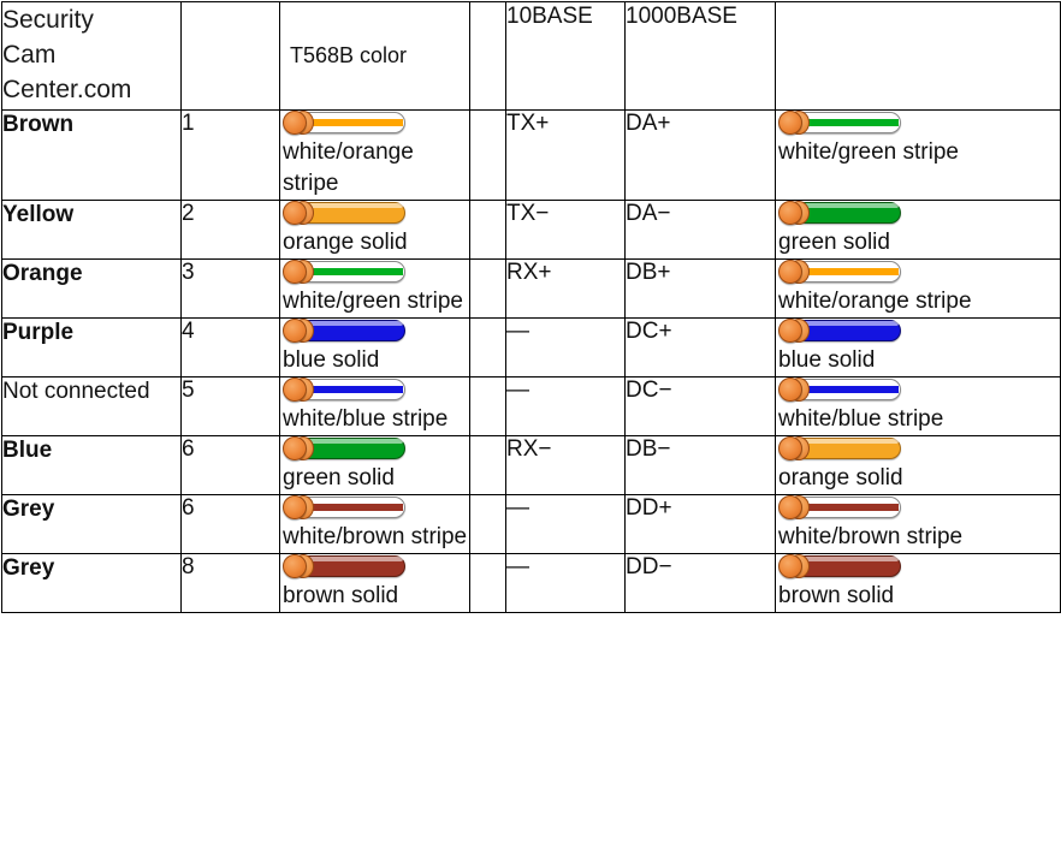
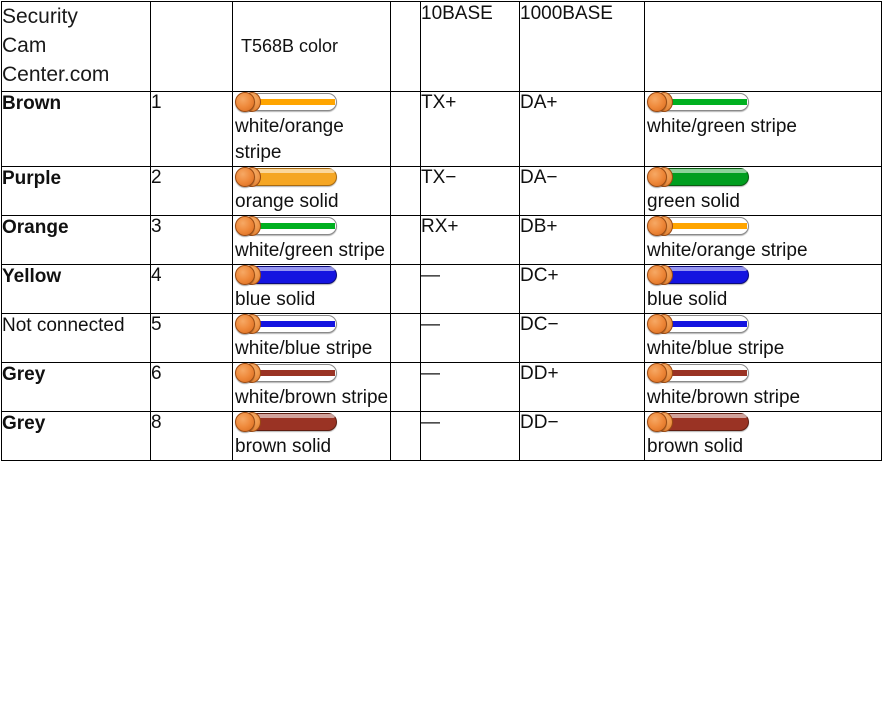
  SecurityCamCenter.com		T568B color		10BASE	1000BASE
  Brown	1	white/orange stripe		TX+	DA+	white/green stripe
- Yellow	2	orange solid		TX−	DA−	green solid
+ Purple	2	orange solid		TX−	DA−	green solid
  Orange	3	white/green stripe		RX+	DB+	white/orange stripe
- Purple	4	blue solid		—	DC+	blue solid
+ Yellow	4	blue solid		—	DC+	blue solid
  Not connected	5	white/blue stripe		—	DC−	white/blue stripe
- Blue	6	green solid		RX−	DB−	orange solid
  Grey	6	white/brown stripe		—	DD+	white/brown stripe
  Grey	8	brown solid		—	DD−	brown solid
